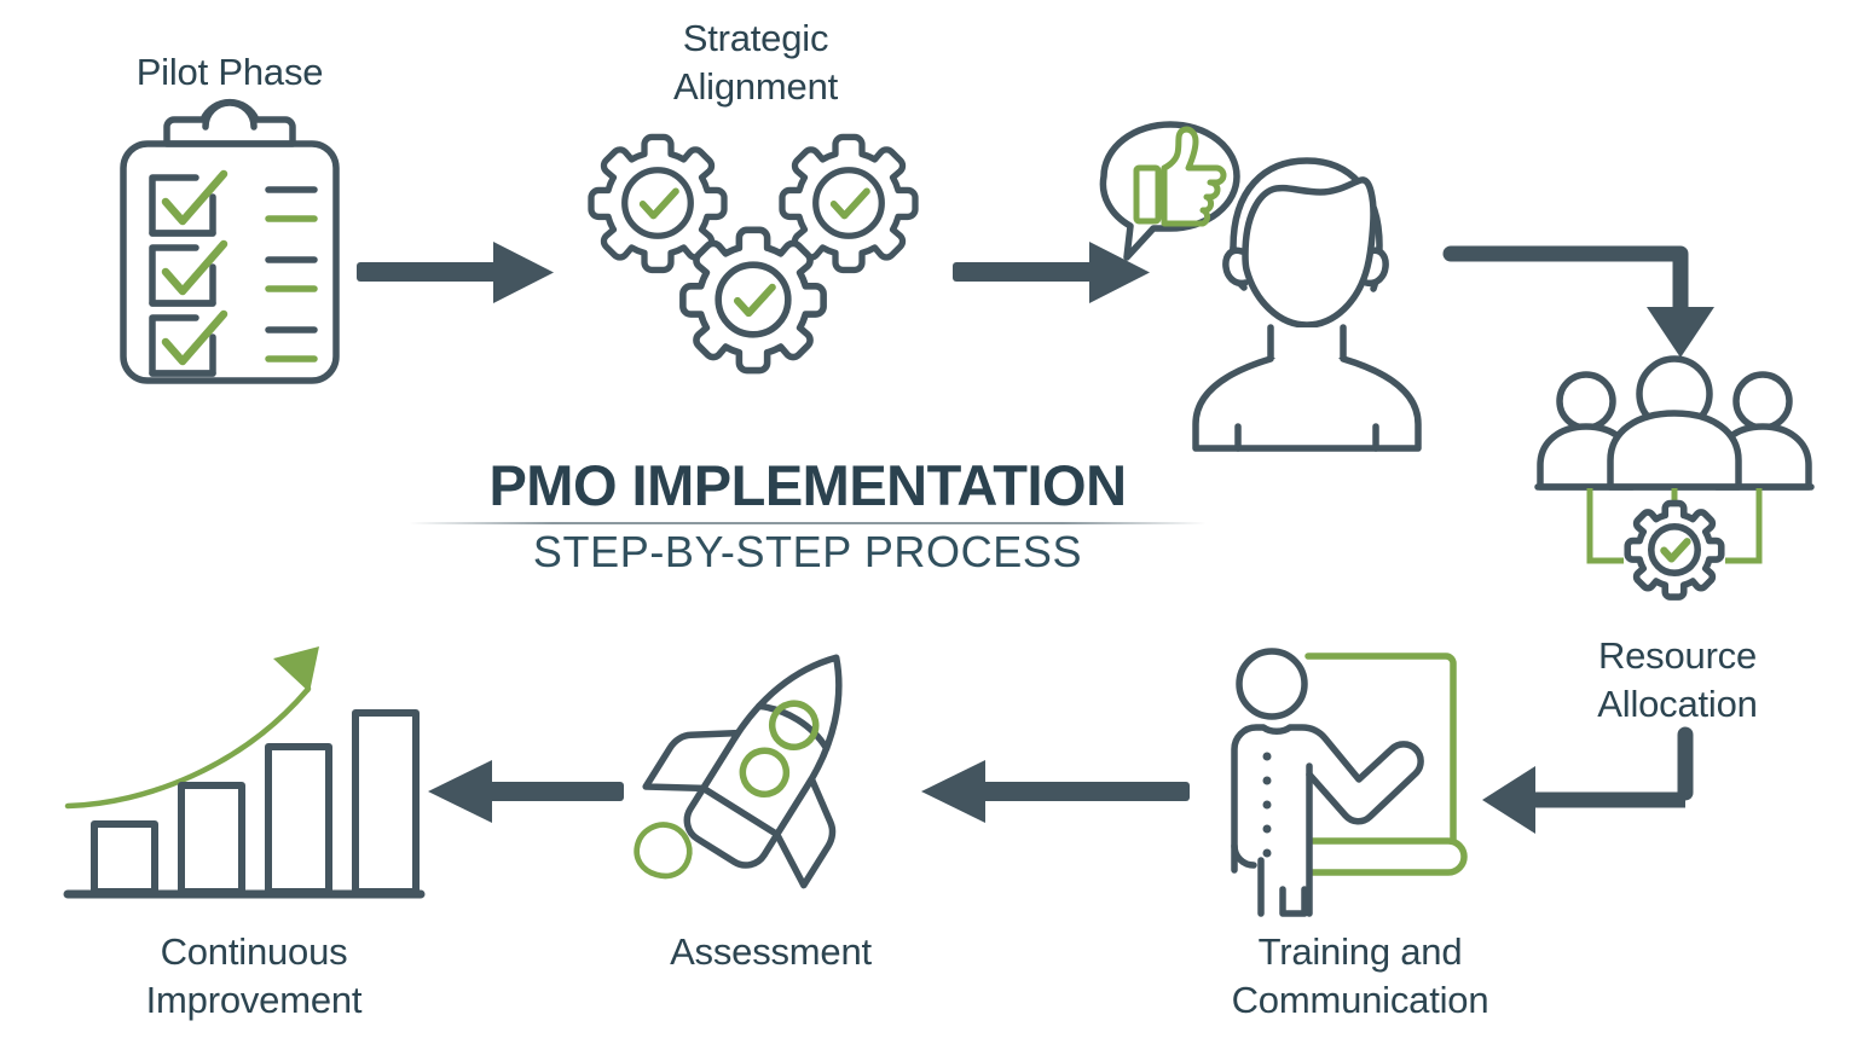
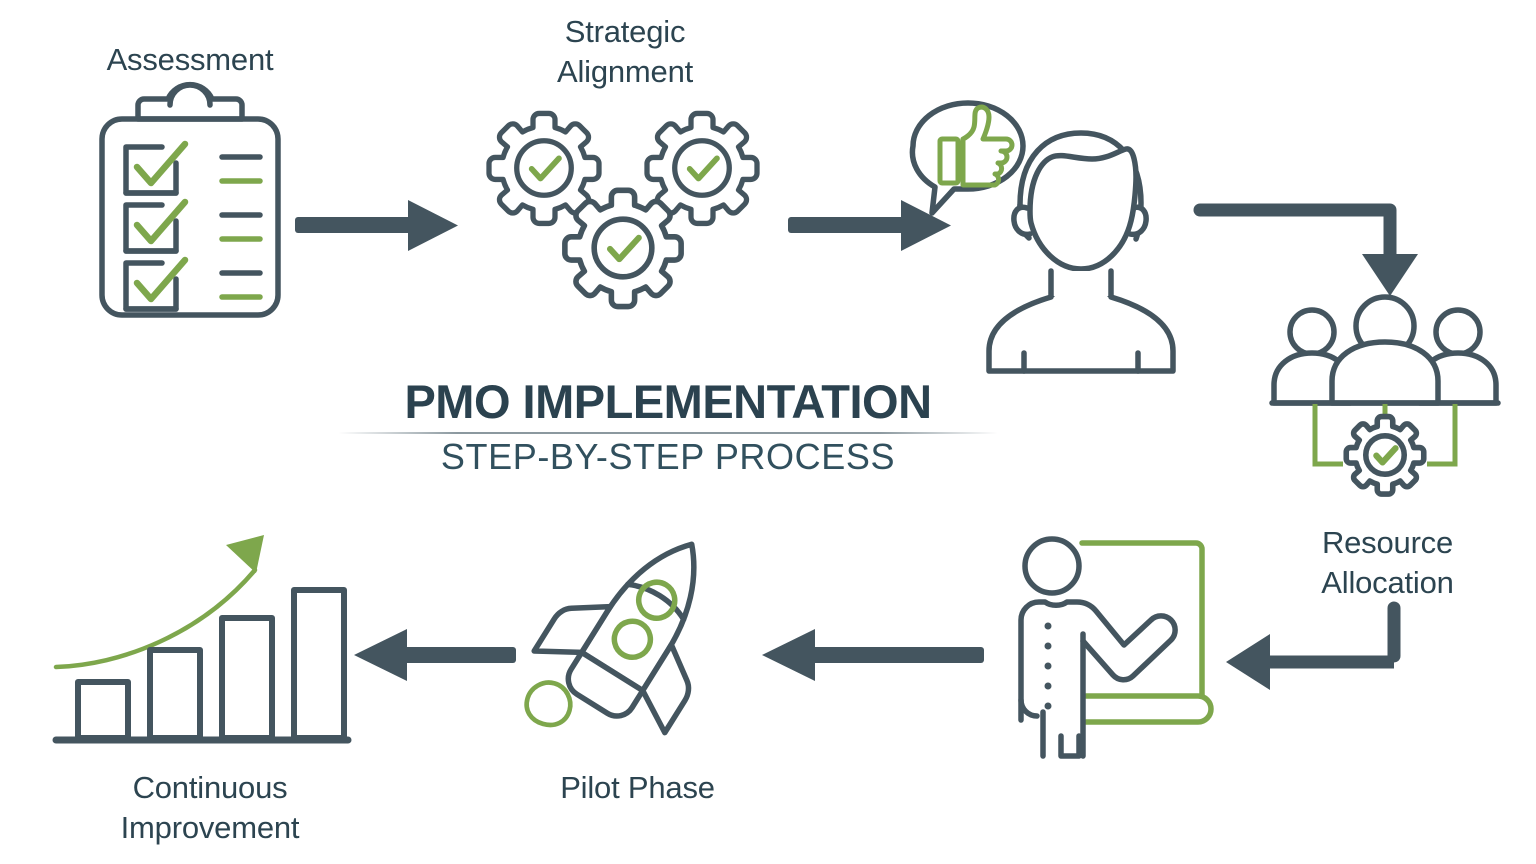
  PMO IMPLEMENTATION
  STEP-BY-STEP PROCESS
- Pilot Phase
+ Assessment
  Strategic
  Alignment
  Resource
  Allocation
- Training and
- Communication
- Assessment
+ Pilot Phase
  Continuous
  Improvement
